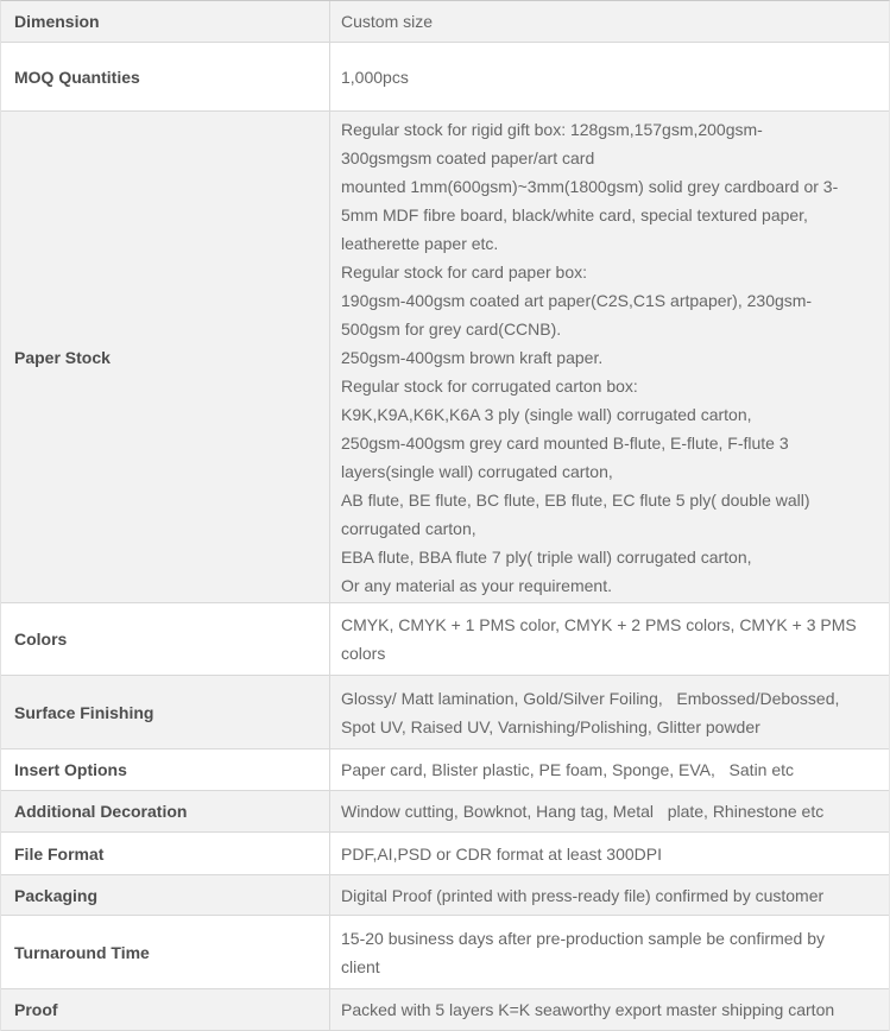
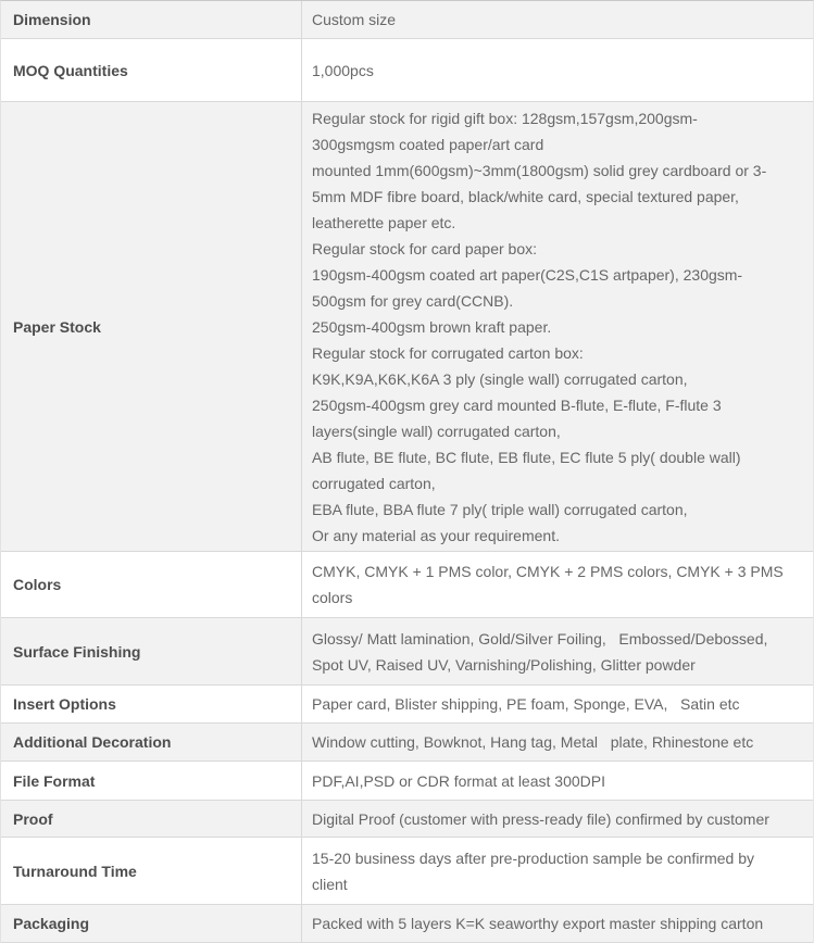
  Dimension
  Custom size
  MOQ Quantities
  1,000pcs
  Paper Stock
  Regular stock for rigid gift box: 128gsm,157gsm,200gsm-
  300gsmgsm coated paper/art card
  mounted 1mm(600gsm)~3mm(1800gsm) solid grey cardboard or 3-
  5mm MDF fibre board, black/white card, special textured paper,
  leatherette paper etc.
  Regular stock for card paper box:
  190gsm-400gsm coated art paper(C2S,C1S artpaper), 230gsm-
  500gsm for grey card(CCNB).
  250gsm-400gsm brown kraft paper.
  Regular stock for corrugated carton box:
  K9K,K9A,K6K,K6A 3 ply (single wall) corrugated carton,
  250gsm-400gsm grey card mounted B-flute, E-flute, F-flute 3
  layers(single wall) corrugated carton,
  AB flute, BE flute, BC flute, EB flute, EC flute 5 ply( double wall)
  corrugated carton,
  EBA flute, BBA flute 7 ply( triple wall) corrugated carton,
  Or any material as your requirement.
  Colors
  CMYK, CMYK + 1 PMS color, CMYK + 2 PMS colors, CMYK + 3 PMS
  colors
  Surface Finishing
  Glossy/ Matt lamination, Gold/Silver Foiling, Embossed/Debossed,
  Spot UV, Raised UV, Varnishing/Polishing, Glitter powder
  Insert Options
- Paper card, Blister plastic, PE foam, Sponge, EVA, Satin etc
+ Paper card, Blister shipping, PE foam, Sponge, EVA, Satin etc
  Additional Decoration
  Window cutting, Bowknot, Hang tag, Metal plate, Rhinestone etc
  File Format
  PDF,AI,PSD or CDR format at least 300DPI
- Packaging
+ Proof
- Digital Proof (printed with press-ready file) confirmed by customer
+ Digital Proof (customer with press-ready file) confirmed by customer
  Turnaround Time
  15-20 business days after pre-production sample be confirmed by
  client
- Proof
+ Packaging
  Packed with 5 layers K=K seaworthy export master shipping carton
